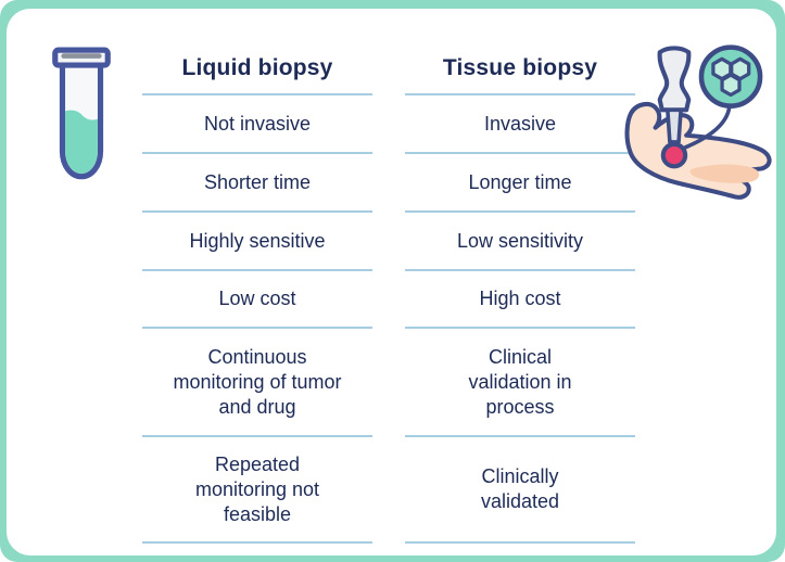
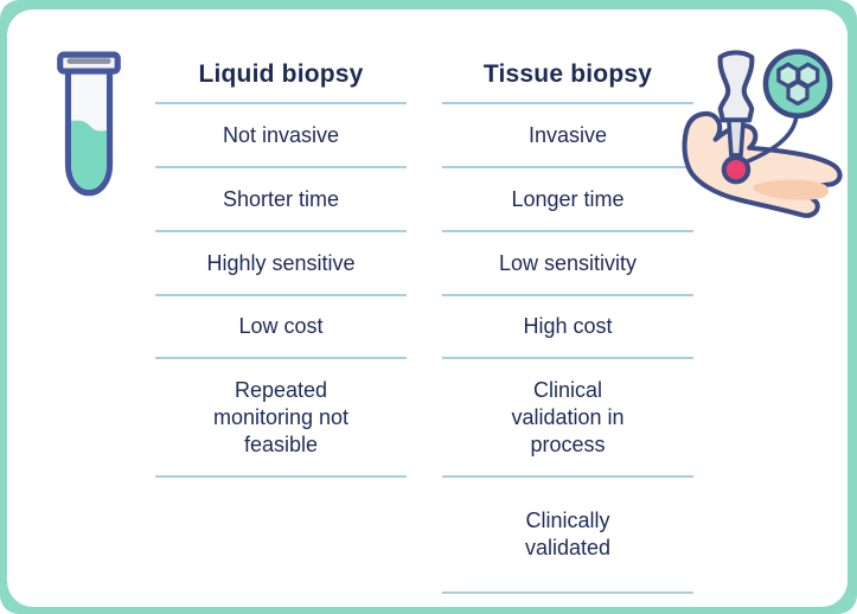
  Liquid biopsy
  Not invasive
  Shorter time
  Highly sensitive
  Low cost
- Continuous monitoring of tumor and drug
  Repeated monitoring not feasible
  Tissue biopsy
  Invasive
  Longer time
  Low sensitivity
  High cost
  Clinical validation in process
  Clinically validated
